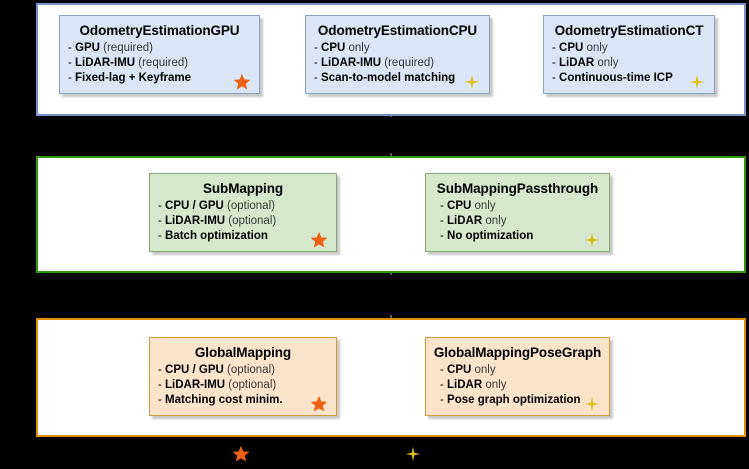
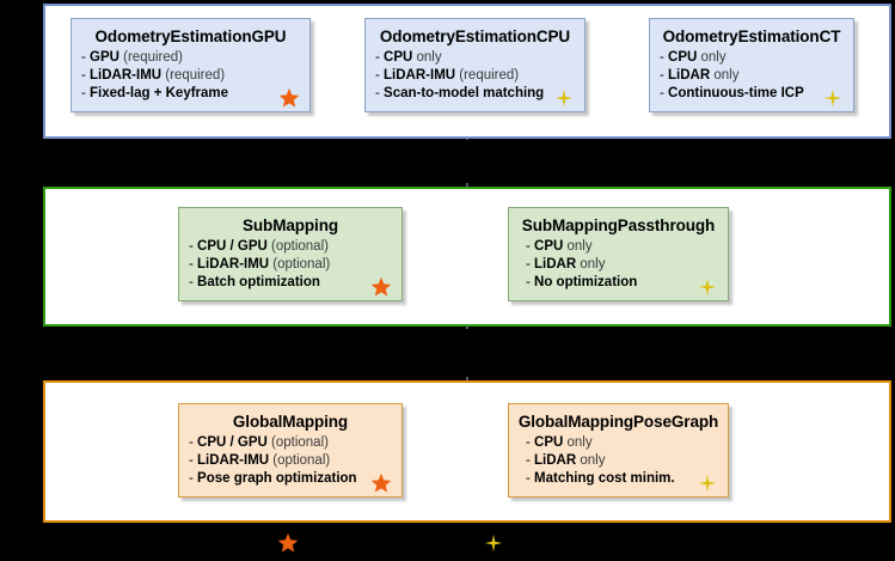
  OdometryEstimationGPU
  - GPU (required)
  - LiDAR-IMU (required)
  - Fixed-lag + Keyframe
  OdometryEstimationCPU
  - CPU only
  - LiDAR-IMU (required)
  - Scan-to-model matching
  OdometryEstimationCT
  - CPU only
  - LiDAR only
  - Continuous-time ICP
  SubMapping
  - CPU / GPU (optional)
  - LiDAR-IMU (optional)
  - Batch optimization
  SubMappingPassthrough
  - CPU only
  - LiDAR only
  - No optimization
  GlobalMapping
  - CPU / GPU (optional)
  - LiDAR-IMU (optional)
- - Matching cost minim.
+ - Pose graph optimization
  GlobalMappingPoseGraph
  - CPU only
  - LiDAR only
- - Pose graph optimization
+ - Matching cost minim.
